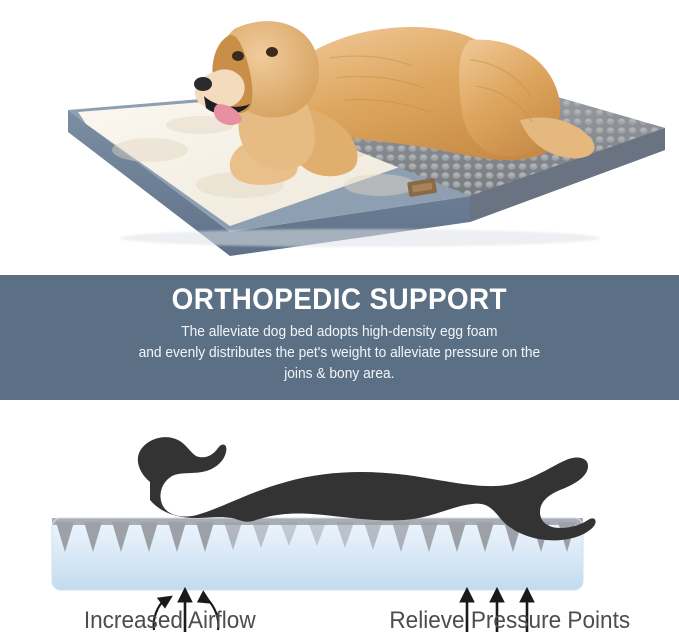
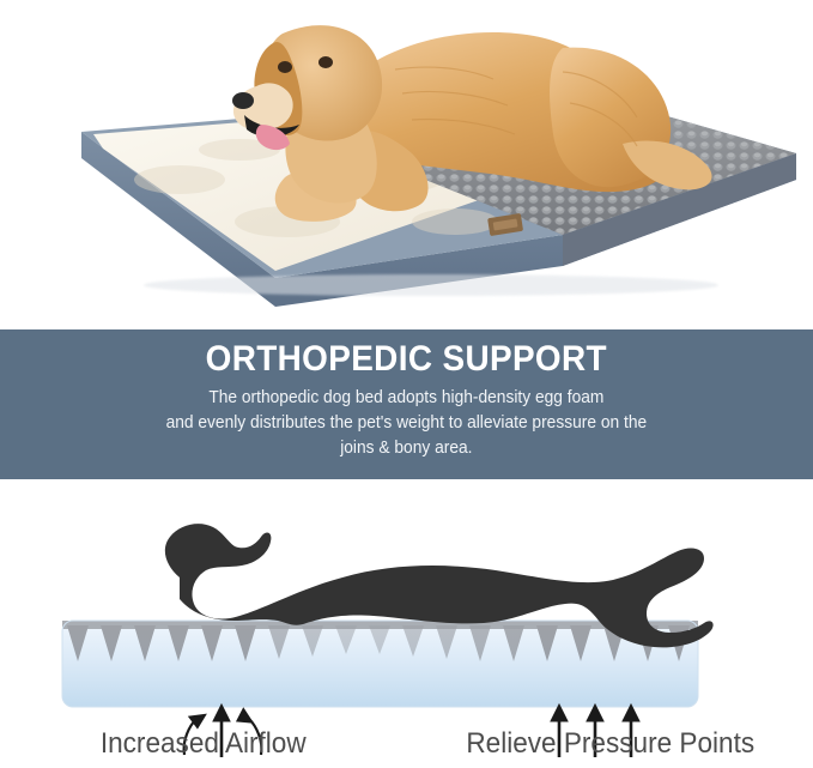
  ORTHOPEDIC SUPPORT
- The alleviate dog bed adopts high-density egg foam
+ The orthopedic dog bed adopts high-density egg foam
  and evenly distributes the pet's weight to alleviate pressure on the
  joins & bony area.
  Increased Airflow
  Relieve Pressure Points
